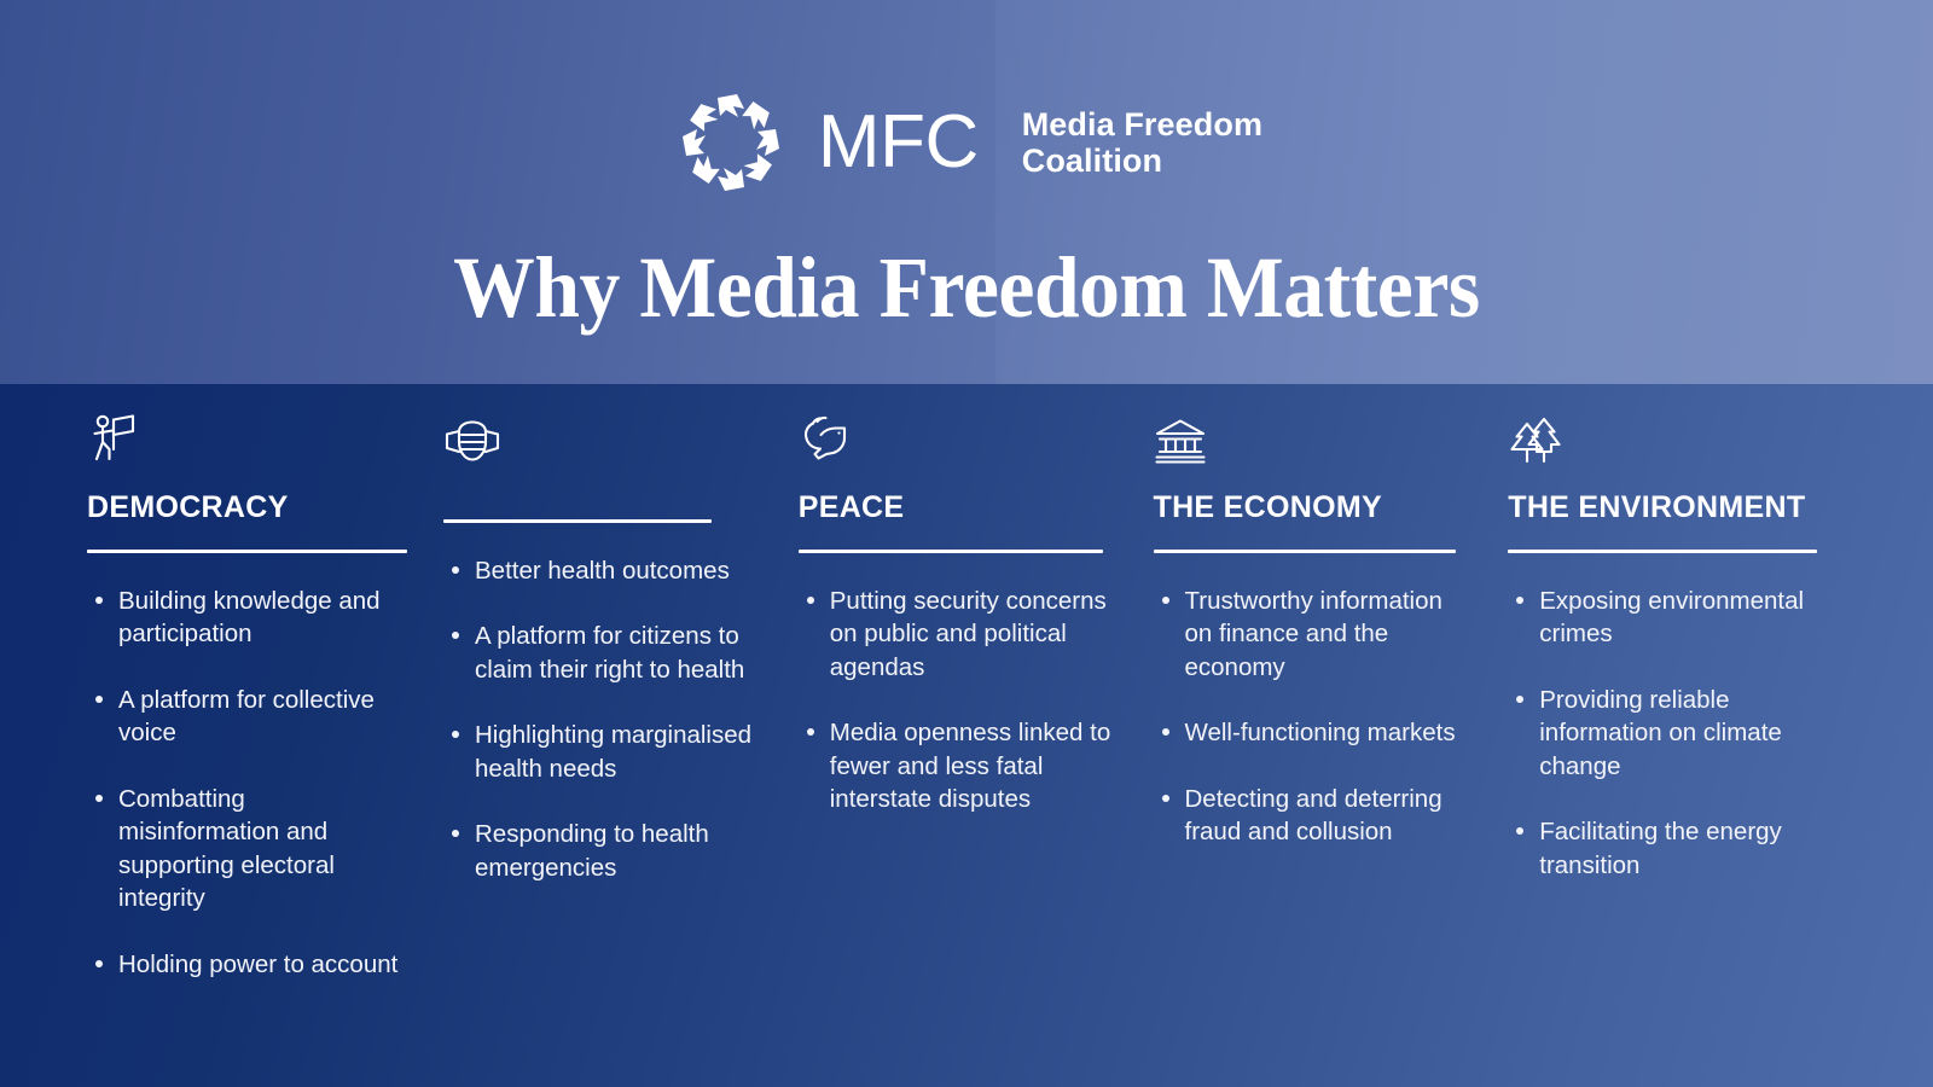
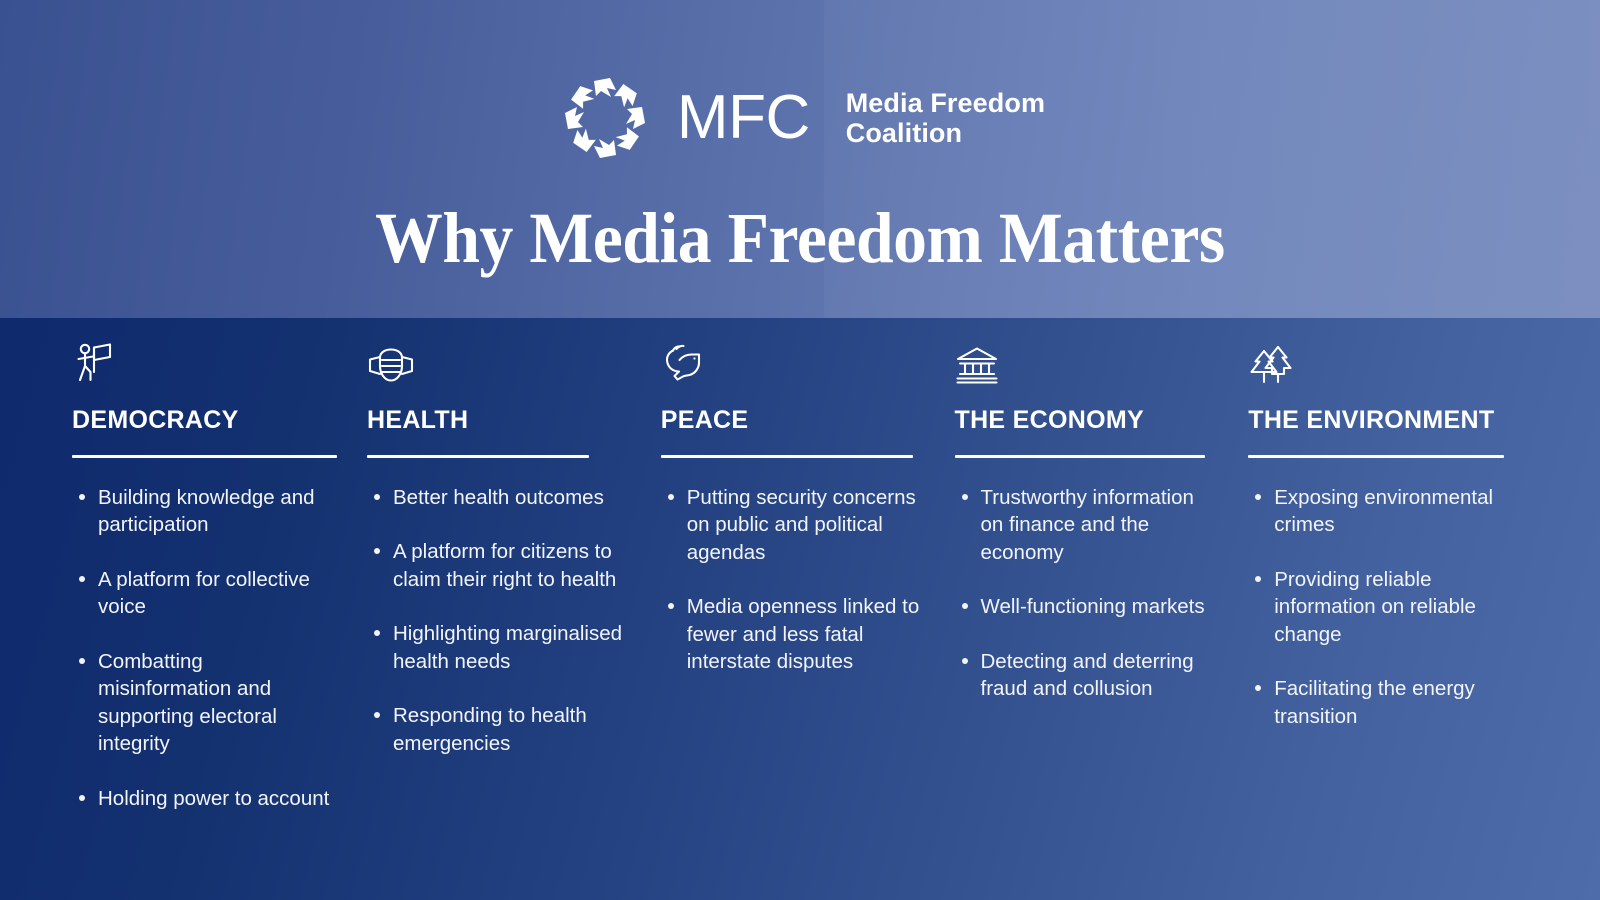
  MFC
  Media Freedom
  Coalition
  Why Media Freedom Matters
  DEMOCRACY
  Building knowledge and participation
  A platform for collective voice
  Combatting misinformation and supporting electoral integrity
  Holding power to account
+ HEALTH
  Better health outcomes
  A platform for citizens to claim their right to health
  Highlighting marginalised health needs
  Responding to health emergencies
  PEACE
  Putting security concerns on public and political agendas
  Media openness linked to fewer and less fatal interstate disputes
  THE ECONOMY
  Trustworthy information on finance and the economy
  Well-functioning markets
  Detecting and deterring fraud and collusion
  THE ENVIRONMENT
  Exposing environmental crimes
- Providing reliable information on climate change
+ Providing reliable information on reliable change
  Facilitating the energy transition
